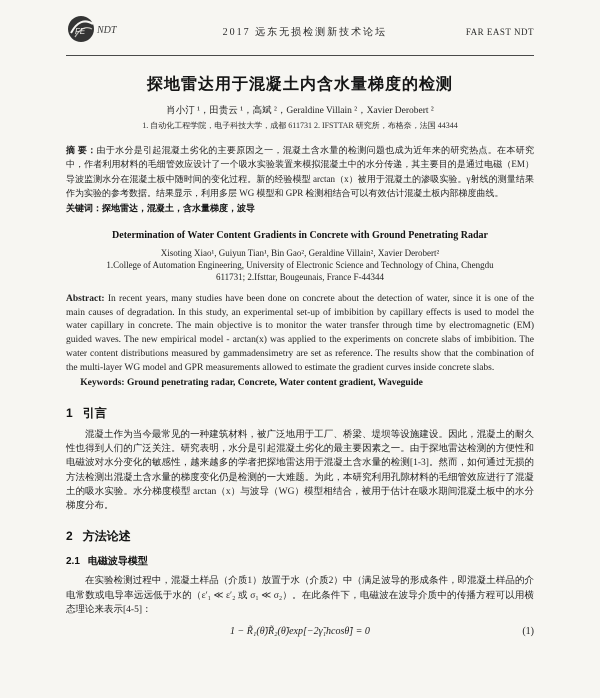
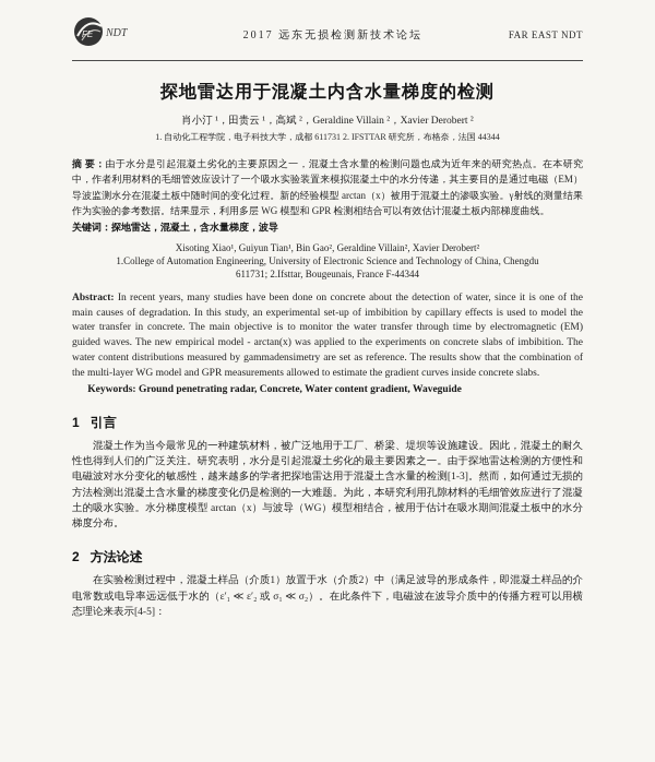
  FE
  NDT
  2017 远东无损检测新技术论坛
  FAR EAST NDT
  探地雷达用于混凝土内含水量梯度的检测
  肖小汀 ¹，田贵云 ¹，高斌 ²，Geraldine Villain ²，Xavier Derobert ²
  1. 自动化工程学院，电子科技大学，成都 611731 2. IFSTTAR 研究所，布格奈，法国 44344
  摘 要：由于水分是引起混凝土劣化的主要原因之一，混凝土含水量的检测问题也成为近年来的研究热点。在本研究中，作者利用材料的毛细管效应设计了一个吸水实验装置来模拟混凝土中的水分传递，其主要目的是通过电磁（EM）导波监测水分在混凝土板中随时间的变化过程。新的经验模型 arctan（x）被用于混凝土的渗吸实验。γ射线的测量结果作为实验的参考数据。结果显示，利用多层 WG 模型和 GPR 检测相结合可以有效估计混凝土板内部梯度曲线。
  关键词：探地雷达，混凝土，含水量梯度，波导
- Determination of Water Content Gradients in Concrete with Ground Penetrating Radar
  Xisoting Xiao¹, Guiyun Tian¹, Bin Gao², Geraldine Villain², Xavier Derobert²
  1.College of Automation Engineering, University of Electronic Science and Technology of China, Chengdu
  611731; 2.Ifsttar, Bougeunais, France F-44344
- Abstract: In recent years, many studies have been done on concrete about the detection of water, since it is one of the main causes of degradation. In this study, an experimental set-up of imbibition by capillary effects is used to model the water capillary in concrete. The main objective is to monitor the water transfer through time by electromagnetic (EM) guided waves. The new empirical model - arctan(x) was applied to the experiments on concrete slabs of imbibition. The water content distributions measured by gammadensimetry are set as reference. The results show that the combination of the multi-layer WG model and GPR measurements allowed to estimate the gradient curves inside concrete slabs.
+ Abstract: In recent years, many studies have been done on concrete about the detection of water, since it is one of the main causes of degradation. In this study, an experimental set-up of imbibition by capillary effects is used to model the water transfer in concrete. The main objective is to monitor the water transfer through time by electromagnetic (EM) guided waves. The new empirical model - arctan(x) was applied to the experiments on concrete slabs of imbibition. The water content distributions measured by gammadensimetry are set as reference. The results show that the combination of the multi-layer WG model and GPR measurements allowed to estimate the gradient curves inside concrete slabs.
  Keywords: Ground penetrating radar, Concrete, Water content gradient, Waveguide
  1 引言
  混凝土作为当今最常见的一种建筑材料，被广泛地用于工厂、桥梁、堤坝等设施建设。因此，混凝土的耐久性也得到人们的广泛关注。研究表明，水分是引起混凝土劣化的最主要因素之一。由于探地雷达检测的方便性和电磁波对水分变化的敏感性，越来越多的学者把探地雷达用于混凝土含水量的检测[1-3]。然而，如何通过无损的方法检测出混凝土含水量的梯度变化仍是检测的一大难题。为此，本研究利用孔隙材料的毛细管效应进行了混凝土的吸水实验。水分梯度模型 arctan（x）与波导（WG）模型相结合，被用于估计在吸水期间混凝土板中的水分梯度分布。
  2 方法论述
- 2.1 电磁波导模型
  在实验检测过程中，混凝土样品（介质1）放置于水（介质2）中（满足波导的形成条件，即混凝土样品的介电常数或电导率远远低于水的（ε′₁ ≪ ε′₂ 或 σ₁ ≪ σ₂）。在此条件下，电磁波在波导介质中的传播方程可以用横态理论来表示[4-5]：
- 1 − R̃₁(θ̃)R̃₂(θ̃)exp[−2γ̃₁hcosθ̃] = 0
- (1)
